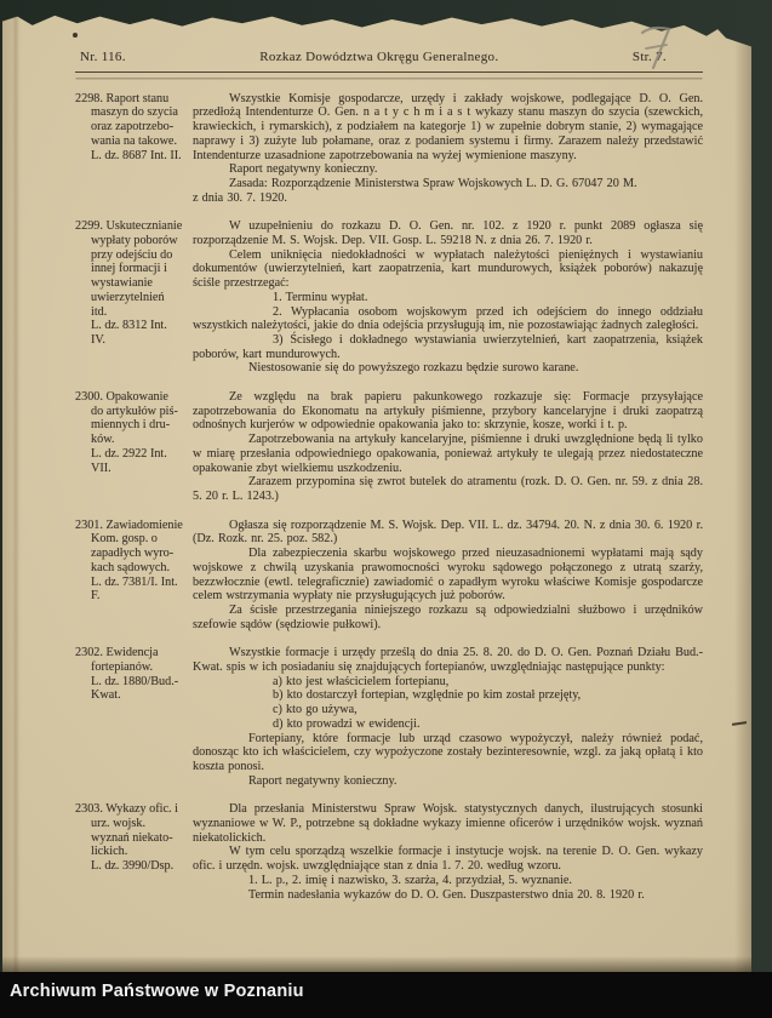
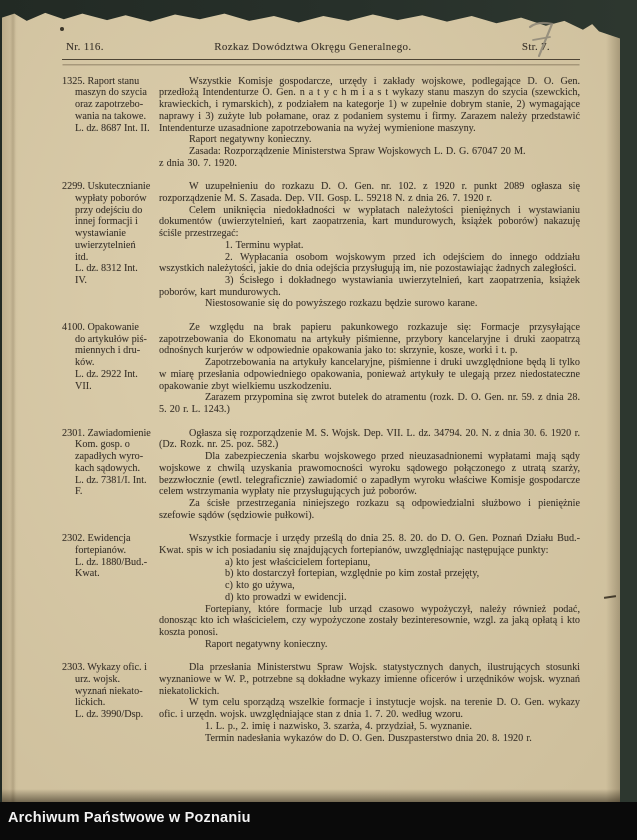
  Nr. 116.
  Rozkaz Dowództwa Okręgu Generalnego.
  Str. 7.
- 2298. Raport stanu maszyn do szycia oraz zapotrzebo­wania na takowe.
+ 1325. Raport stanu maszyn do szycia oraz zapotrzebo­wania na takowe.
  L. dz. 8687 Int. II.
  Wszystkie Komisje gospodarcze, urzędy i zakłady wojskowe, podlegające D. O. Gen. przedłożą Intendenturze O. Gen. n a t y c h m i a s t wykazy stanu maszyn do szycia (szewckich, krawieckich, i rymarskich), z podziałem na kategorje 1) w zupełnie dobrym stanie, 2) wymagające naprawy i 3) zużyte lub połamane, oraz z podaniem systemu i firmy. Zarazem należy przedstawić Intendenturze uzasadnione zapotrzebowania na wyżej wymienione maszyny.
  Raport negatywny konieczny.
  Zasada: Rozporządzenie Ministerstwa Spraw Wojskowych L. D. G. 67047 20 M.
  z dnia 30. 7. 1920.
  2299. Uskutecznia­nie wypłaty pobo­rów przy odejściu do innej formacji i wystawianie uwierzytelnień itd.
  L. dz. 8312 Int. IV.
- W uzupełnieniu do rozkazu D. O. Gen. nr. 102. z 1920 r. punkt 2089 ogłasza się rozporządzenie M. S. Wojsk. Dep. VII. Gosp. L. 59218 N. z dnia 26. 7. 1920 r.
+ W uzupełnieniu do rozkazu D. O. Gen. nr. 102. z 1920 r. punkt 2089 ogłasza się rozporządzenie M. S. Zasada. Dep. VII. Gosp. L. 59218 N. z dnia 26. 7. 1920 r.
  Celem uniknięcia niedokładności w wypłatach należytości pieniężnych i wystawianiu dokumentów (uwierzytelnień, kart zaopatrzenia, kart mundurowych, książek poborów) nakazuję ściśle przestrzegać:
  1. Terminu wypłat.
  2. Wypłacania osobom wojskowym przed ich odejściem do innego oddziału wszystkich należytości, jakie do dnia odejścia przysługują im, nie pozostawiając żadnych zaległości.
  3) Ścisłego i dokładnego wystawiania uwierzytelnień, kart zaopatrzenia, książek poborów, kart mundurowych.
  Niestosowanie się do powyższego rozkazu będzie surowo karane.
- 2300. Opakowanie do artykułów piś­miennych i dru­ów.
+ 4100. Opakowanie do artykułów piś­miennych i dru­ów.
  L. dz. 2922 Int. VII.
  Ze względu na brak papieru pakunkowego rozkazuje się: Formacje przysyłające zapotrzebowania do Ekonomatu na artykuły piśmienne, przybory kancelaryjne i druki zaopatrzą odnośnych kurjerów w odpowiednie opakowania jako to: skrzynie, kosze, worki i t. p.
  Zapotrzebowania na artykuły kancelaryjne, piśmienne i druki uwzględnione będą li tylko w miarę przesłania odpowiedniego opakowania, ponieważ artykuły te ulegają przez niedostateczne opakowanie zbyt wielkiemu uszkodzeniu.
  Zarazem przypomina się zwrot butelek do atramentu (rozk. D. O. Gen. nr. 59. z dnia 28. 5. 20 r. L. 1243.)
  2301. Zawiadomie­nie Kom. gosp. o zapadłych wyro­kach sądowych.
  L. dz. 7381/I. Int. F.
  Ogłasza się rozporządzenie M. S. Wojsk. Dep. VII. L. dz. 34794. 20. N. z dnia 30. 6. 1920 r. (Dz. Rozk. nr. 25. poz. 582.)
  Dla zabezpieczenia skarbu wojskowego przed nieuzasadnionemi wypłatami mają sądy wojskowe z chwilą uzyskania prawomocności wyroku sądowego połączonego z utratą szarży, bezzwłocznie (ewtl. telegraficznie) zawiadomić o zapadłym wyroku właściwe Komisje gospodarcze celem wstrzymania wypłaty nie przysługujących już poborów.
- Za ścisłe przestrzegania niniejszego rozkazu są odpowiedzialni służbowo i urzędników szefowie sądów (sędziowie pułkowi).
+ Za ścisłe przestrzegania niniejszego rozkazu są odpowiedzialni służbowo i pieniężnie szefowie sądów (sędziowie pułkowi).
  2302. Ewidencja fortepianów.
  L. dz. 1880/Bud.-Kwat.
  Wszystkie formacje i urzędy prześlą do dnia 25. 8. 20. do D. O. Gen. Poznań Działu Bud.-Kwat. spis w ich posiadaniu się znajdujących fortepianów, uwzględniając następujące punkty:
  a) kto jest właścicielem fortepianu,
  b) kto dostarczył fortepian, względnie po kim został przejęty,
  c) kto go używa,
  d) kto prowadzi w ewidencji.
  Fortepiany, które formacje lub urząd czasowo wypożyczył, należy również podać, donosząc kto ich właścicielem, czy wypożyczone zostały bezinteresownie, wzgl. za jaką opłatą i kto koszta ponosi.
  Raport negatywny konieczny.
  2303. Wykazy ofic. i urz. wojsk. wyznań niekato­ickich.
  L. dz. 3990/Dsp.
  Dla przesłania Ministerstwu Spraw Wojsk. statystycznych danych, ilustrujących stosunki wyznaniowe w W. P., potrzebne są dokładne wykazy imienne oficerów i urzędników wojsk. wyznań niekatolickich.
  W tym celu sporządzą wszelkie formacje i instytucje wojsk. na terenie D. O. Gen. wykazy ofic. i urzędn. wojsk. uwzględniające stan z dnia 1. 7. 20. według wzoru.
  1. L. p., 2. imię i nazwisko, 3. szarża, 4. przydział, 5. wyznanie.
  Termin nadesłania wykazów do D. O. Gen. Duszpasterstwo dnia 20. 8. 1920 r.
  Archiwum Państwowe w Poznaniu
